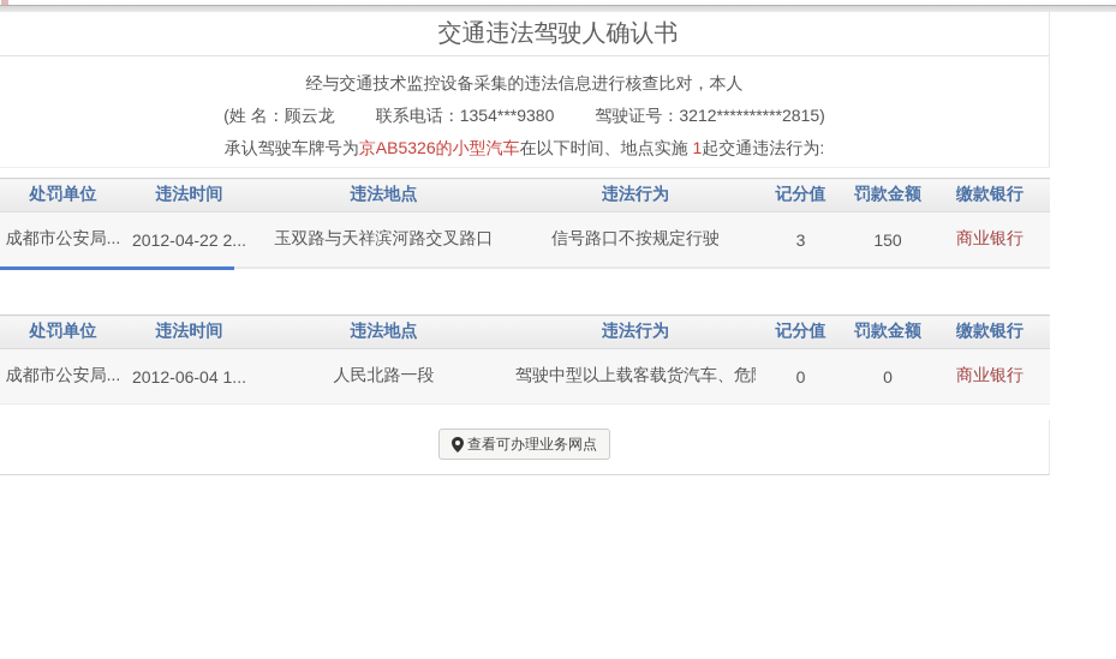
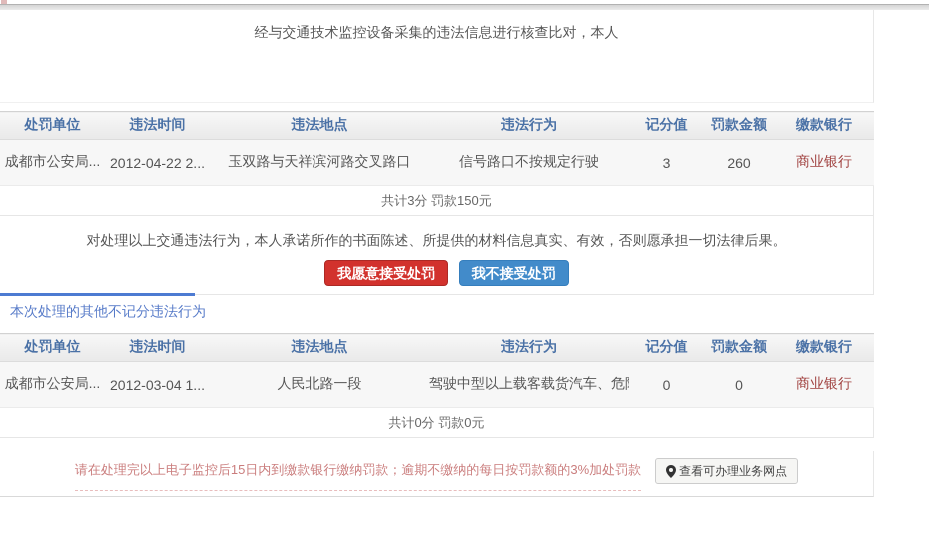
- 交通违法驾驶人确认书
  经与交通技术监控设备采集的违法信息进行核查比对，本人
- (姓 名：顾云龙 联系电话：1354***9380 驾驶证号：3212**********2815)
- 承认驾驶车牌号为京AB5326的小型汽车在以下时间、地点实施 1起交通违法行为:
  处罚单位	违法时间	违法地点	违法行为	记分值	罚款金额	缴款银行
- 成都市公安局...	2012-04-22 2...	玉双路与天祥滨河路交叉路口	信号路口不按规定行驶	3	150	商业银行
+ 成都市公安局...	2012-04-22 2...	玉双路与天祥滨河路交叉路口	信号路口不按规定行驶	3	260	商业银行
+ 共计3分 罚款150元
+ 对处理以上交通违法行为，本人承诺所作的书面陈述、所提供的材料信息真实、有效，否则愿承担一切法律后果。
+ 我愿意接受处罚 我不接受处罚
+ 本次处理的其他不记分违法行为
  处罚单位	违法时间	违法地点	违法行为	记分值	罚款金额	缴款银行
- 成都市公安局...	2012-06-04 1...	人民北路一段	驾驶中型以上载客载货汽车、危	0	0	商业银行
+ 成都市公安局...	2012-03-04 1...	人民北路一段	驾驶中型以上载客载货汽车、危	0	0	商业银行
+ 共计0分 罚款0元
+ 请在处理完以上电子监控后15日内到缴款银行缴纳罚款；逾期不缴纳的每日按罚款额的3%加处罚款
  查看可办理业务网点
